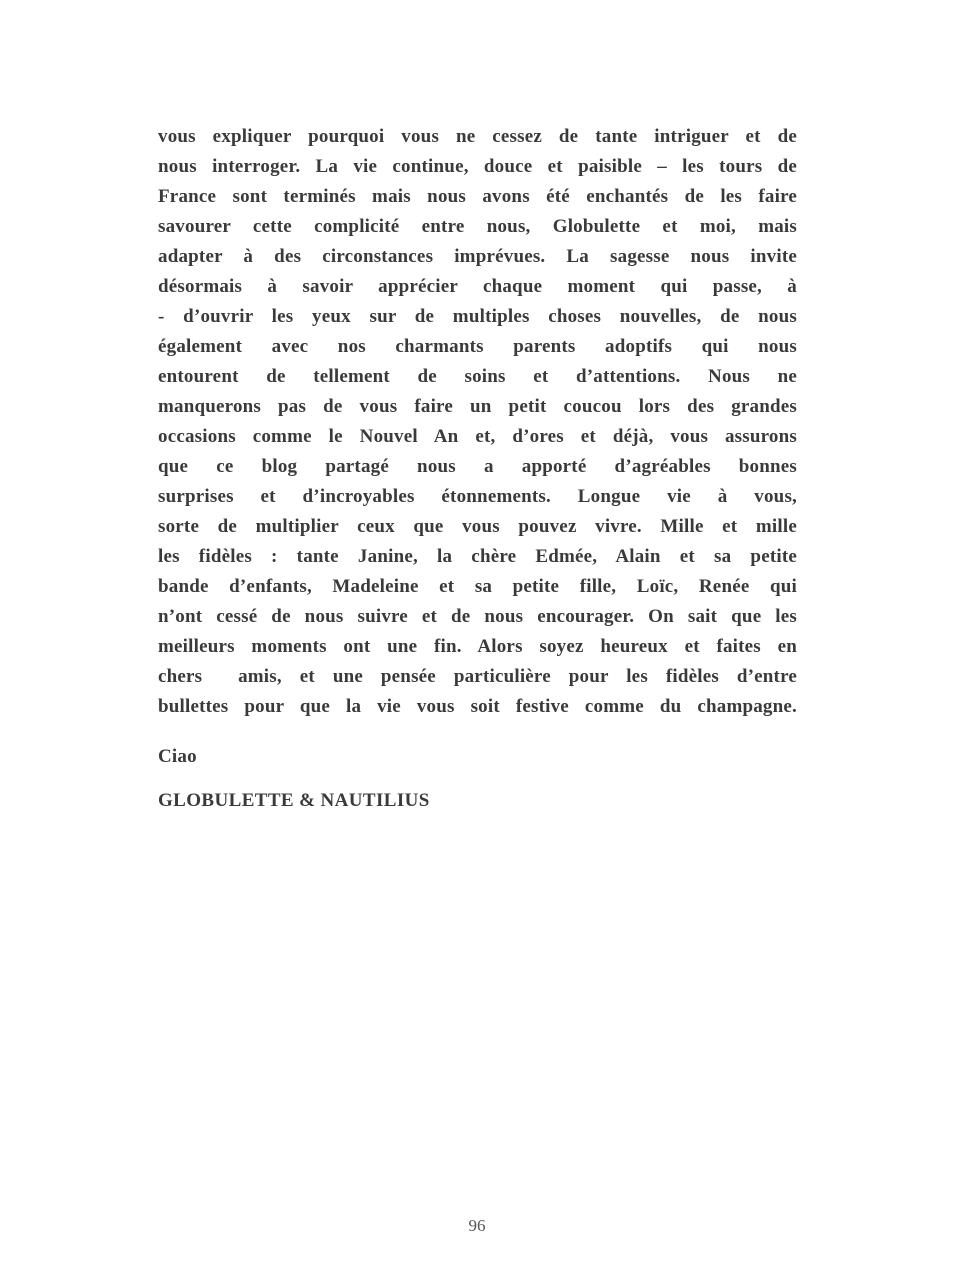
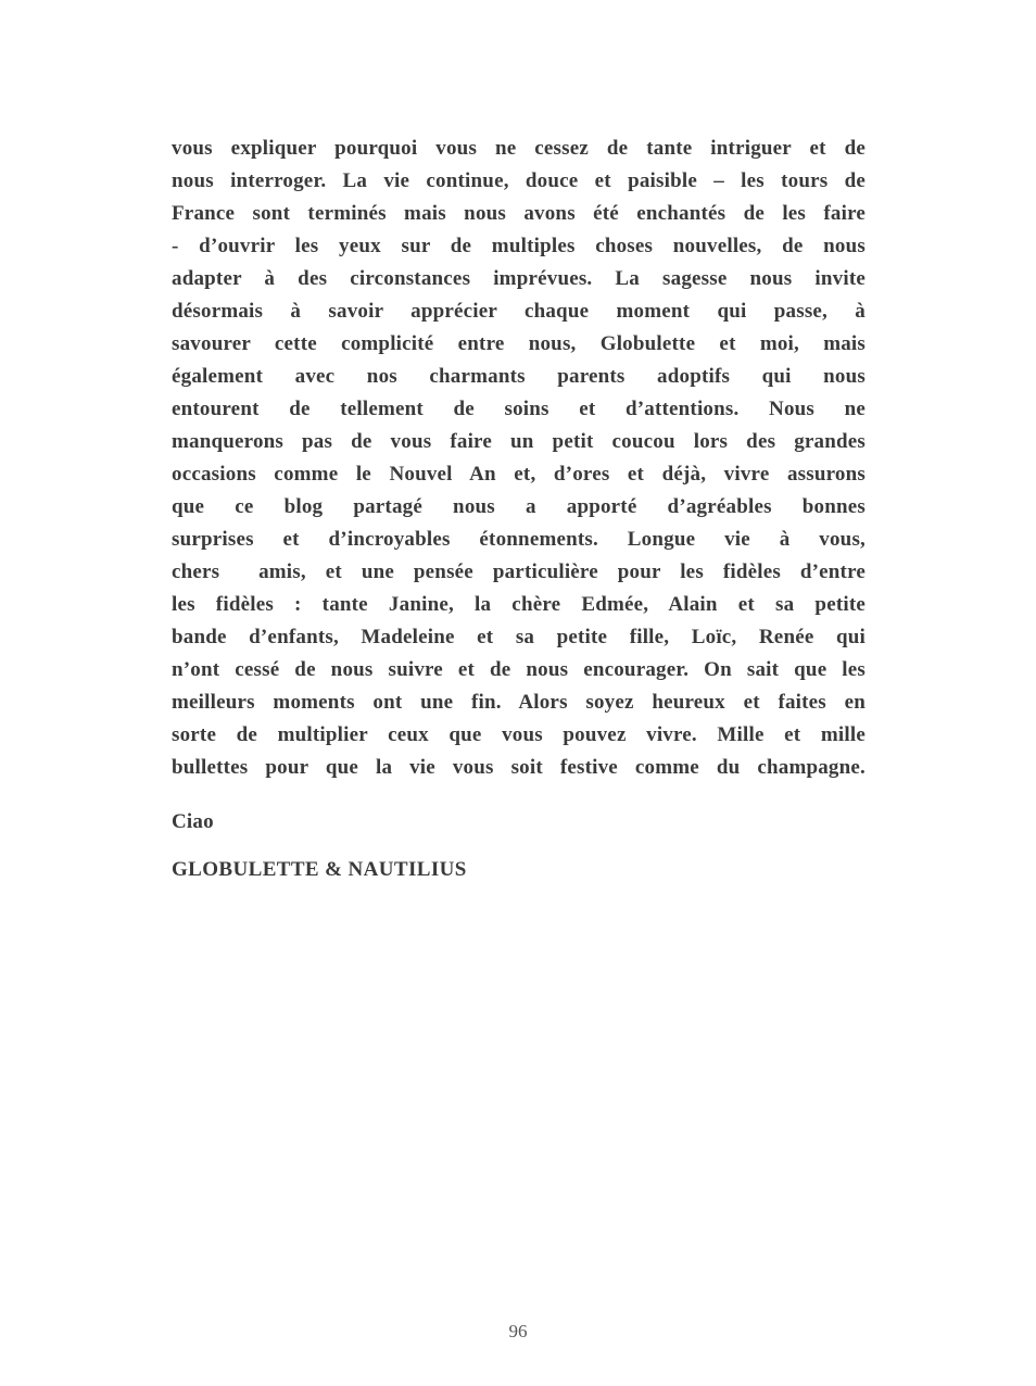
  vous expliquer pourquoi vous ne cessez de tante intriguer et de
  nous interroger. La vie continue, douce et paisible – les tours de
  France sont terminés mais nous avons été enchantés de les faire
- savourer cette complicité entre nous, Globulette et moi, mais
+ - d’ouvrir les yeux sur de multiples choses nouvelles, de nous
  adapter à des circonstances imprévues. La sagesse nous invite
  désormais à savoir apprécier chaque moment qui passe, à
- - d’ouvrir les yeux sur de multiples choses nouvelles, de nous
+ savourer cette complicité entre nous, Globulette et moi, mais
  également avec nos charmants parents adoptifs qui nous
  entourent de tellement de soins et d’attentions. Nous ne
  manquerons pas de vous faire un petit coucou lors des grandes
- occasions comme le Nouvel An et, d’ores et déjà, vous assurons
+ occasions comme le Nouvel An et, d’ores et déjà, vivre assurons
  que ce blog partagé nous a apporté d’agréables bonnes
  surprises et d’incroyables étonnements. Longue vie à vous,
- sorte de multiplier ceux que vous pouvez vivre. Mille et mille
+ chers amis, et une pensée particulière pour les fidèles d’entre
  les fidèles : tante Janine, la chère Edmée, Alain et sa petite
  bande d’enfants, Madeleine et sa petite fille, Loïc, Renée qui
  n’ont cessé de nous suivre et de nous encourager. On sait que les
  meilleurs moments ont une fin. Alors soyez heureux et faites en
- chers amis, et une pensée particulière pour les fidèles d’entre
+ sorte de multiplier ceux que vous pouvez vivre. Mille et mille
  bullettes pour que la vie vous soit festive comme du champagne.
  Ciao
  GLOBULETTE & NAUTILIUS
  96
